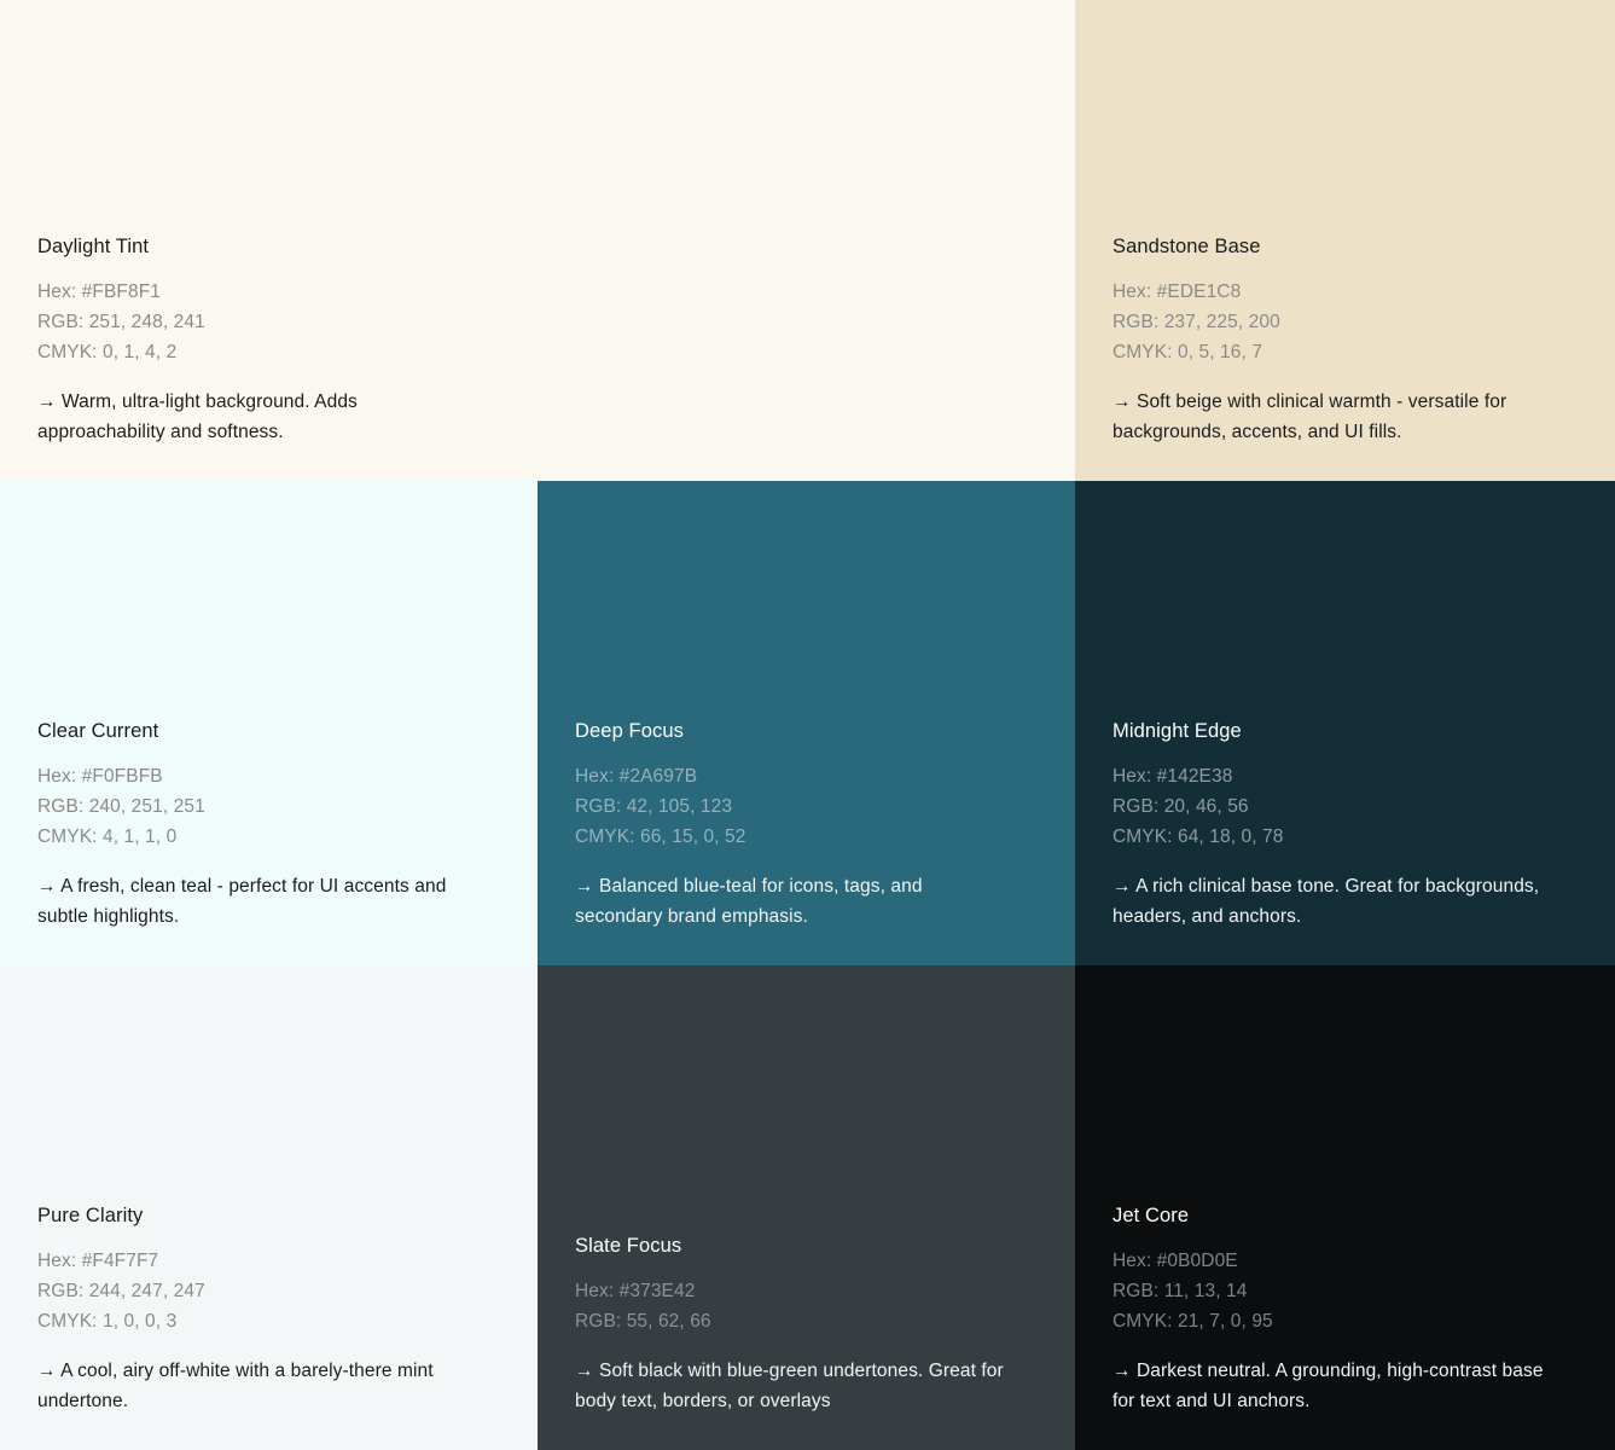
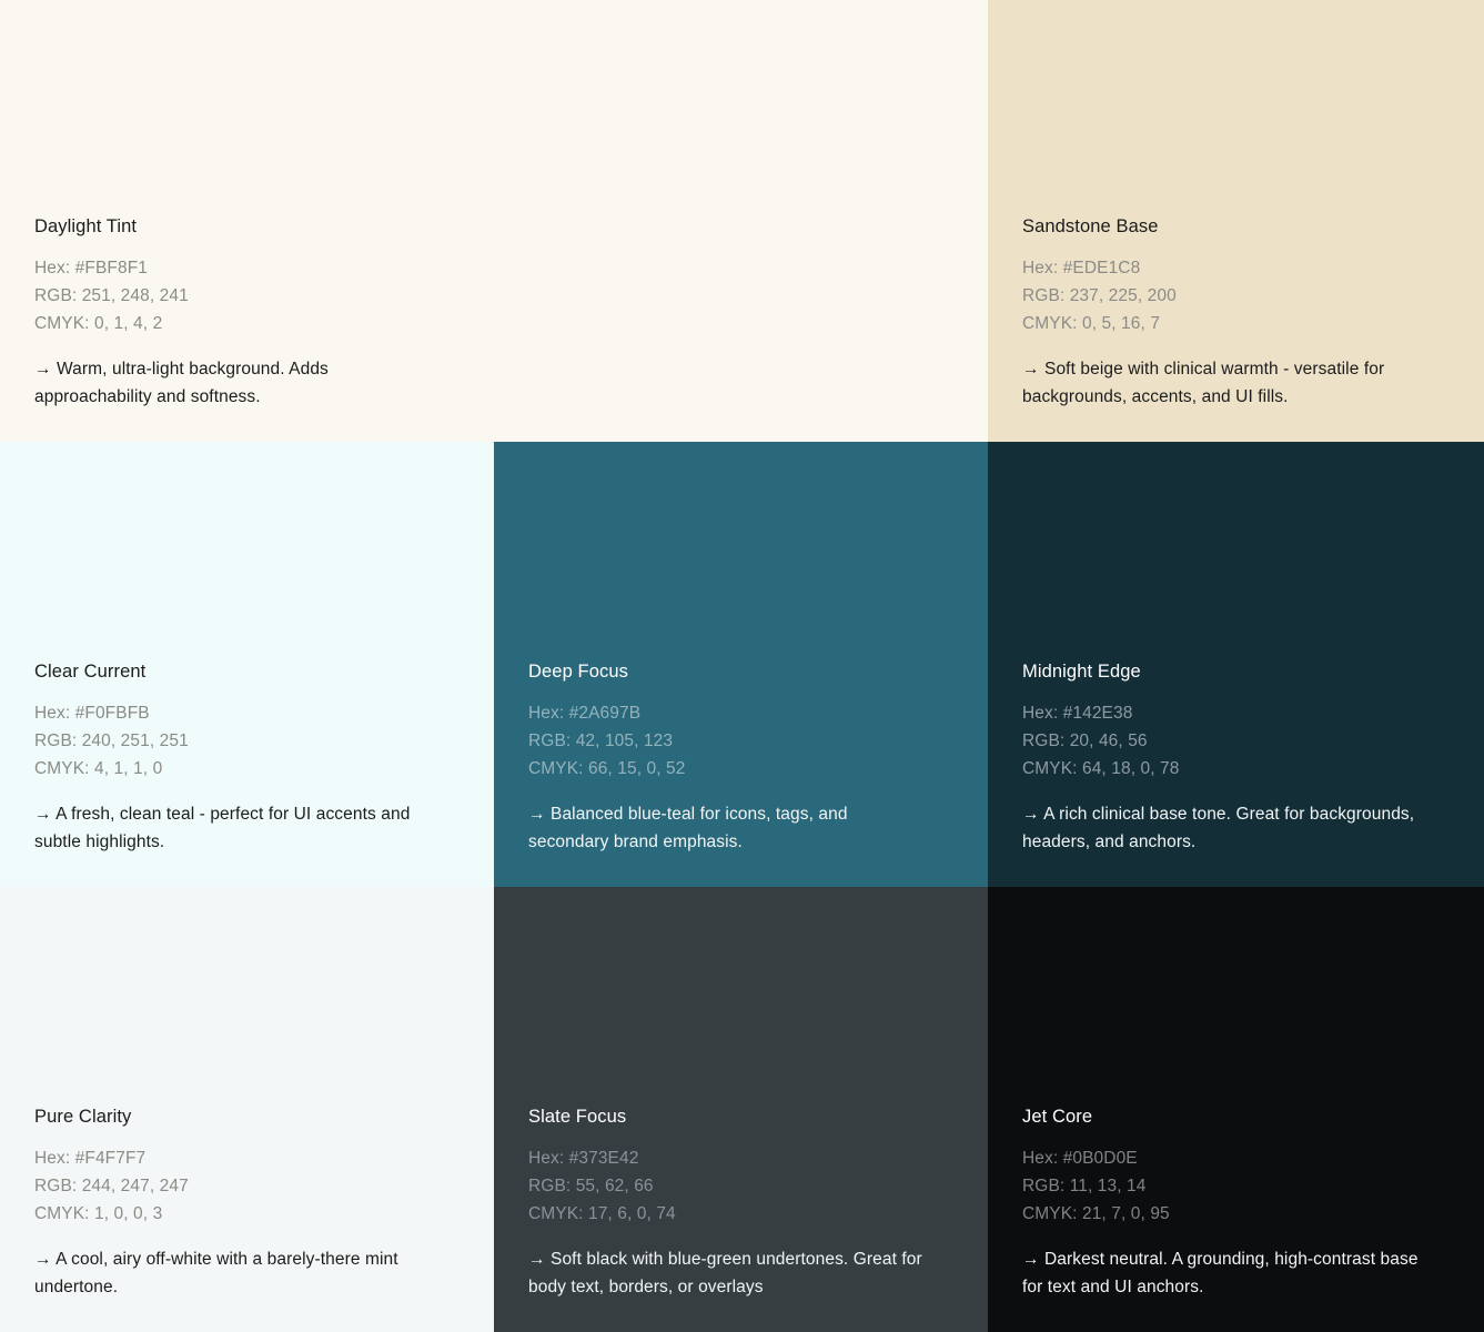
  Daylight Tint
  Hex: #FBF8F1
  RGB: 251, 248, 241
  CMYK: 0, 1, 4, 2
  → Warm, ultra-light background. Adds approachability and softness.
  Sandstone Base
  Hex: #EDE1C8
  RGB: 237, 225, 200
  CMYK: 0, 5, 16, 7
  → Soft beige with clinical warmth - versatile for backgrounds, accents, and UI fills.
  Clear Current
  Hex: #F0FBFB
  RGB: 240, 251, 251
  CMYK: 4, 1, 1, 0
  → A fresh, clean teal - perfect for UI accents and subtle highlights.
  Deep Focus
  Hex: #2A697B
  RGB: 42, 105, 123
  CMYK: 66, 15, 0, 52
  → Balanced blue-teal for icons, tags, and secondary brand emphasis.
  Midnight Edge
  Hex: #142E38
  RGB: 20, 46, 56
  CMYK: 64, 18, 0, 78
  → A rich clinical base tone. Great for backgrounds, headers, and anchors.
  Pure Clarity
  Hex: #F4F7F7
  RGB: 244, 247, 247
  CMYK: 1, 0, 0, 3
  → A cool, airy off-white with a barely-there mint undertone.
  Slate Focus
  Hex: #373E42
  RGB: 55, 62, 66
+ CMYK: 17, 6, 0, 74
  → Soft black with blue-green undertones. Great for body text, borders, or overlays
  Jet Core
  Hex: #0B0D0E
  RGB: 11, 13, 14
  CMYK: 21, 7, 0, 95
  → Darkest neutral. A grounding, high-contrast base for text and UI anchors.
